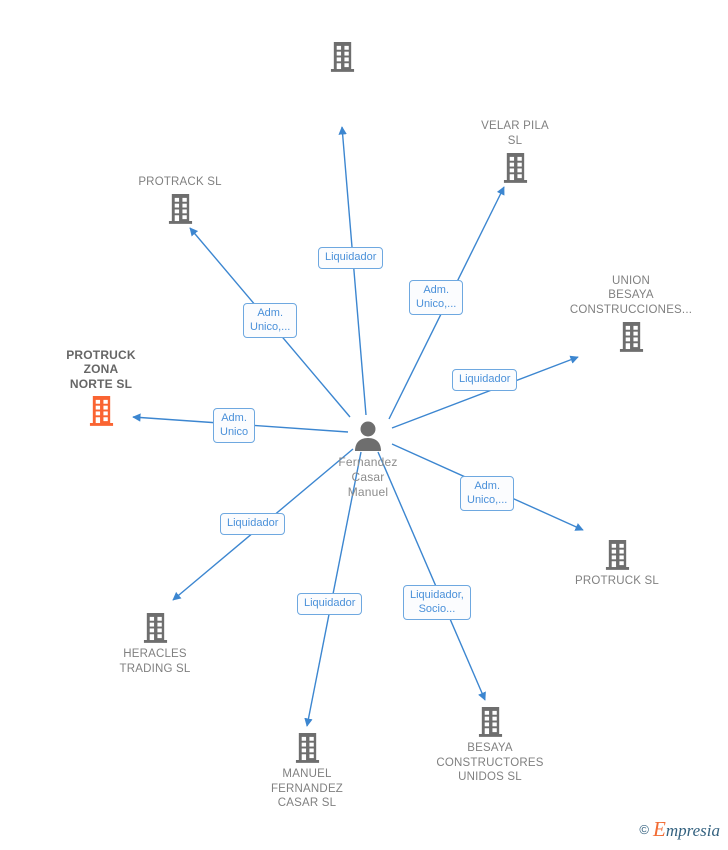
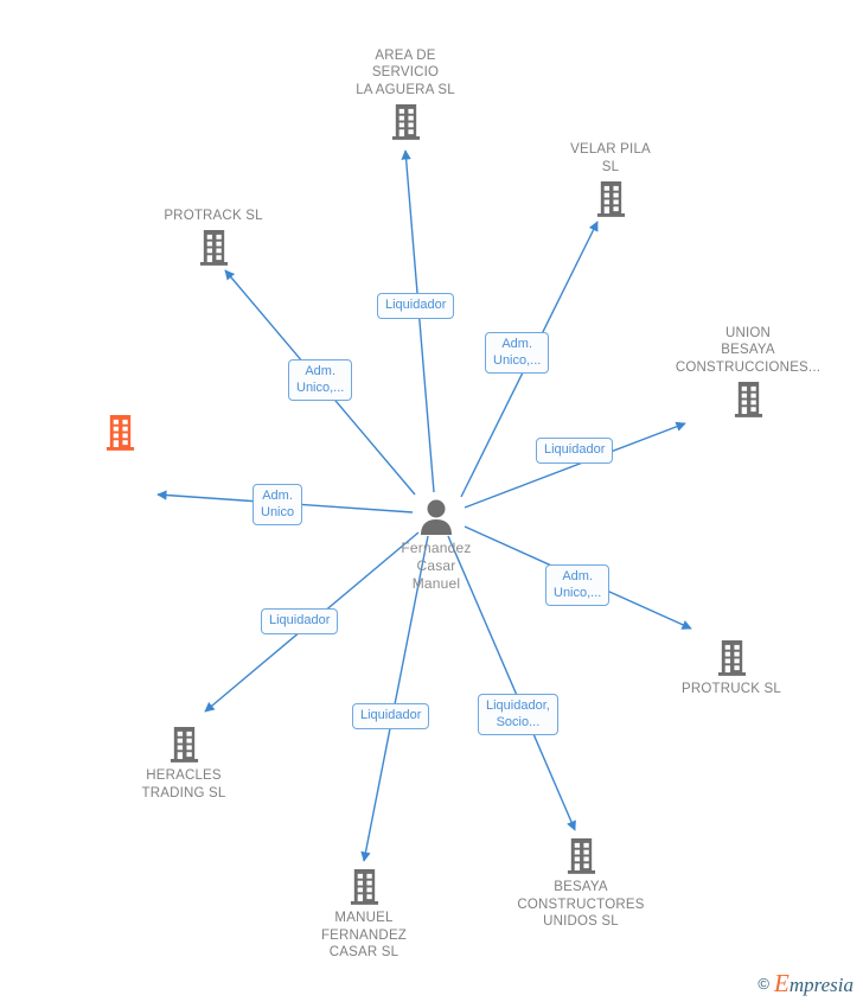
+ AREA DE
+ SERVICIO
+ LA AGUERA SL
  VELAR PILA
  SL
  PROTRACK SL
  UNION
  BESAYA
  CONSTRUCCIONES...
- PROTRUCK
- ZONA
- NORTE SL
  PROTRUCK SL
  HERACLES
  TRADING SL
  MANUEL
  FERNANDEZ
  CASAR SL
  BESAYA
  CONSTRUCTORES
  UNIDOS SL
  Fernandez
  Casar
  Manuel
  Liquidador
  Adm.
  Unico,...
  Adm.
  Unico,...
  Liquidador
  Adm.
  Unico
  Adm.
  Unico,...
  Liquidador
  Liquidador
  Liquidador,
  Socio...
  ©
  Empresia
